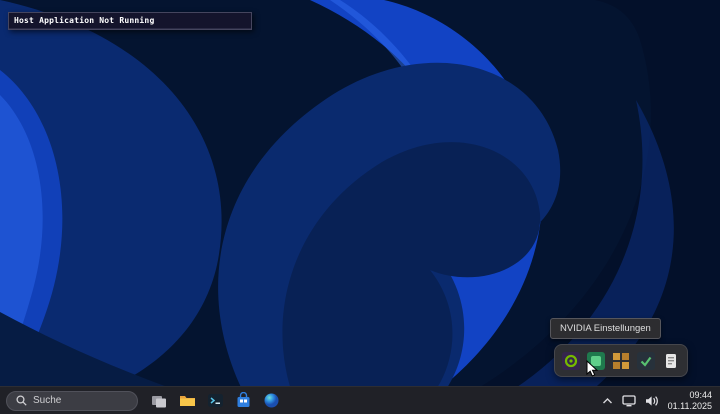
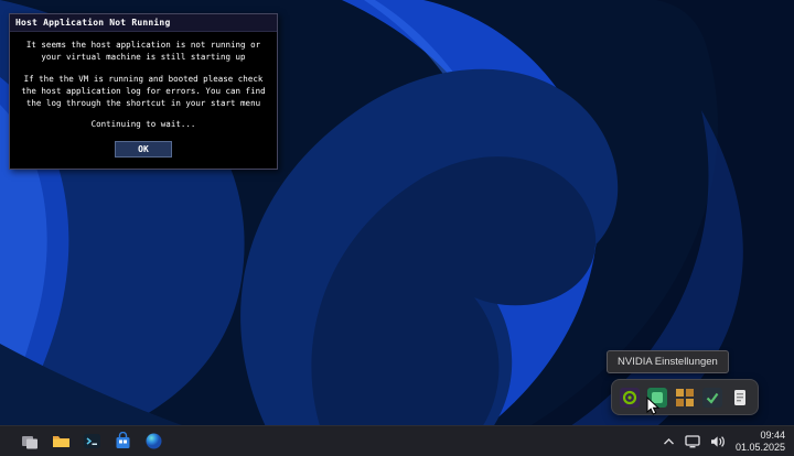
  Host Application Not Running
+ It seems the host application is not running or your virtual machine is still starting up
+ If the the VM is running and booted please check the host application log for errors. You can find the log through the shortcut in your start menu
+ Continuing to wait...
+ OK
  NVIDIA Einstellungen
- Suche
  09:44
- 01.11.2025
+ 01.05.2025
